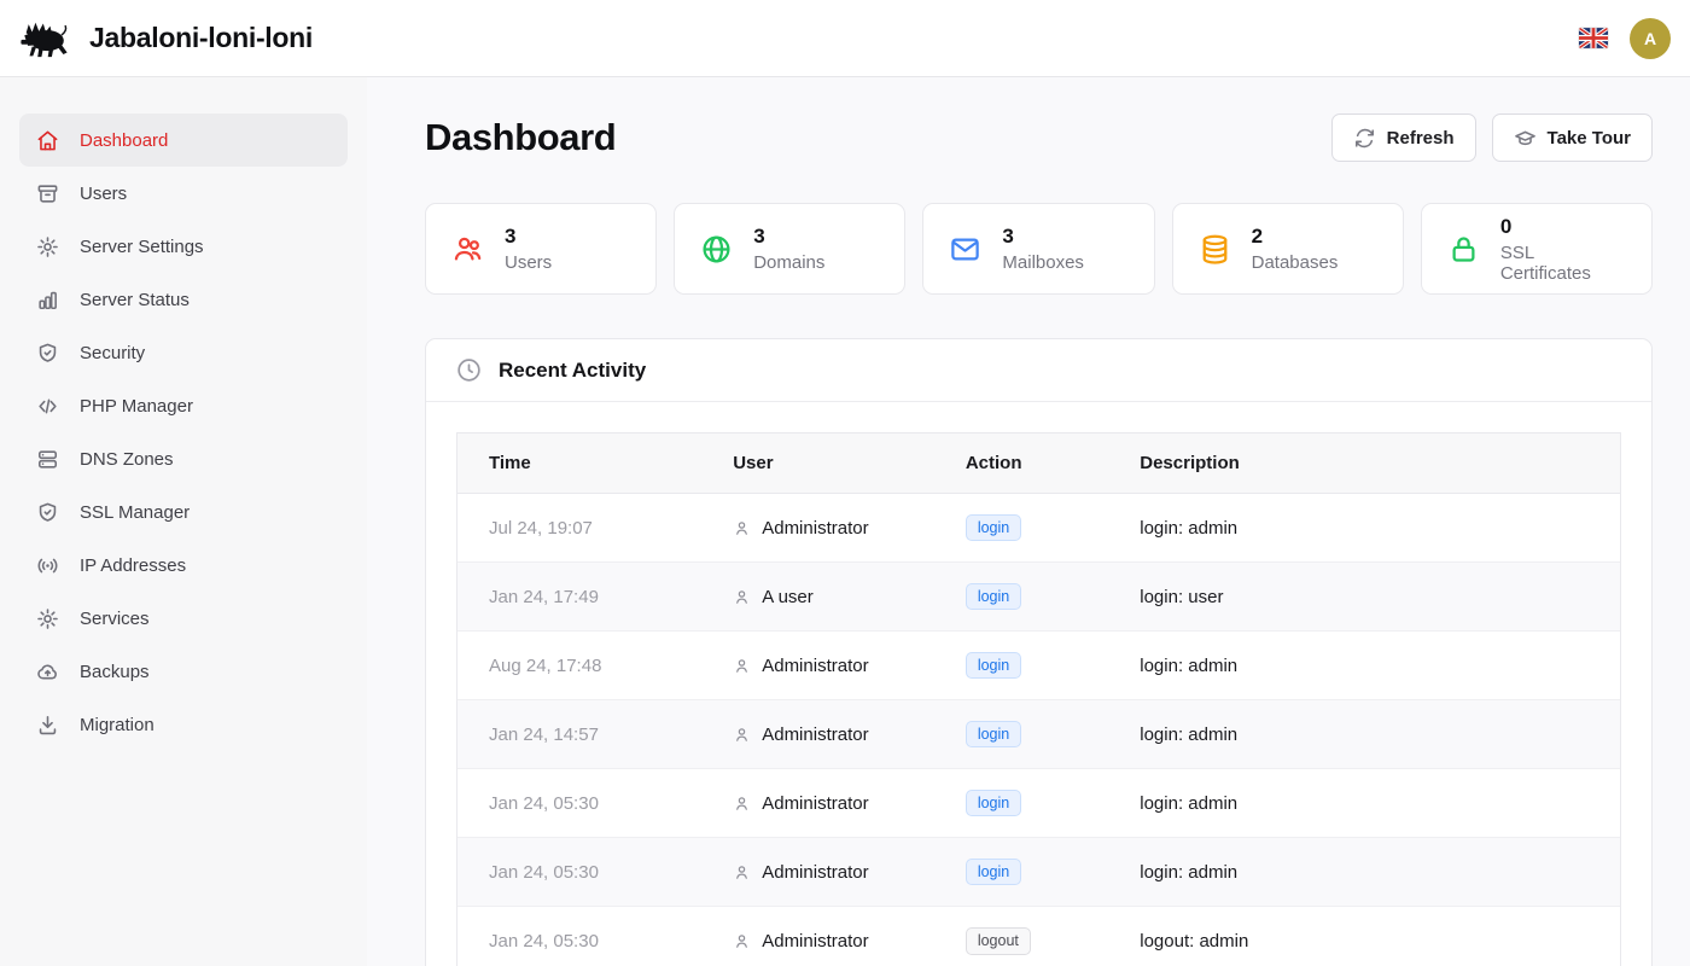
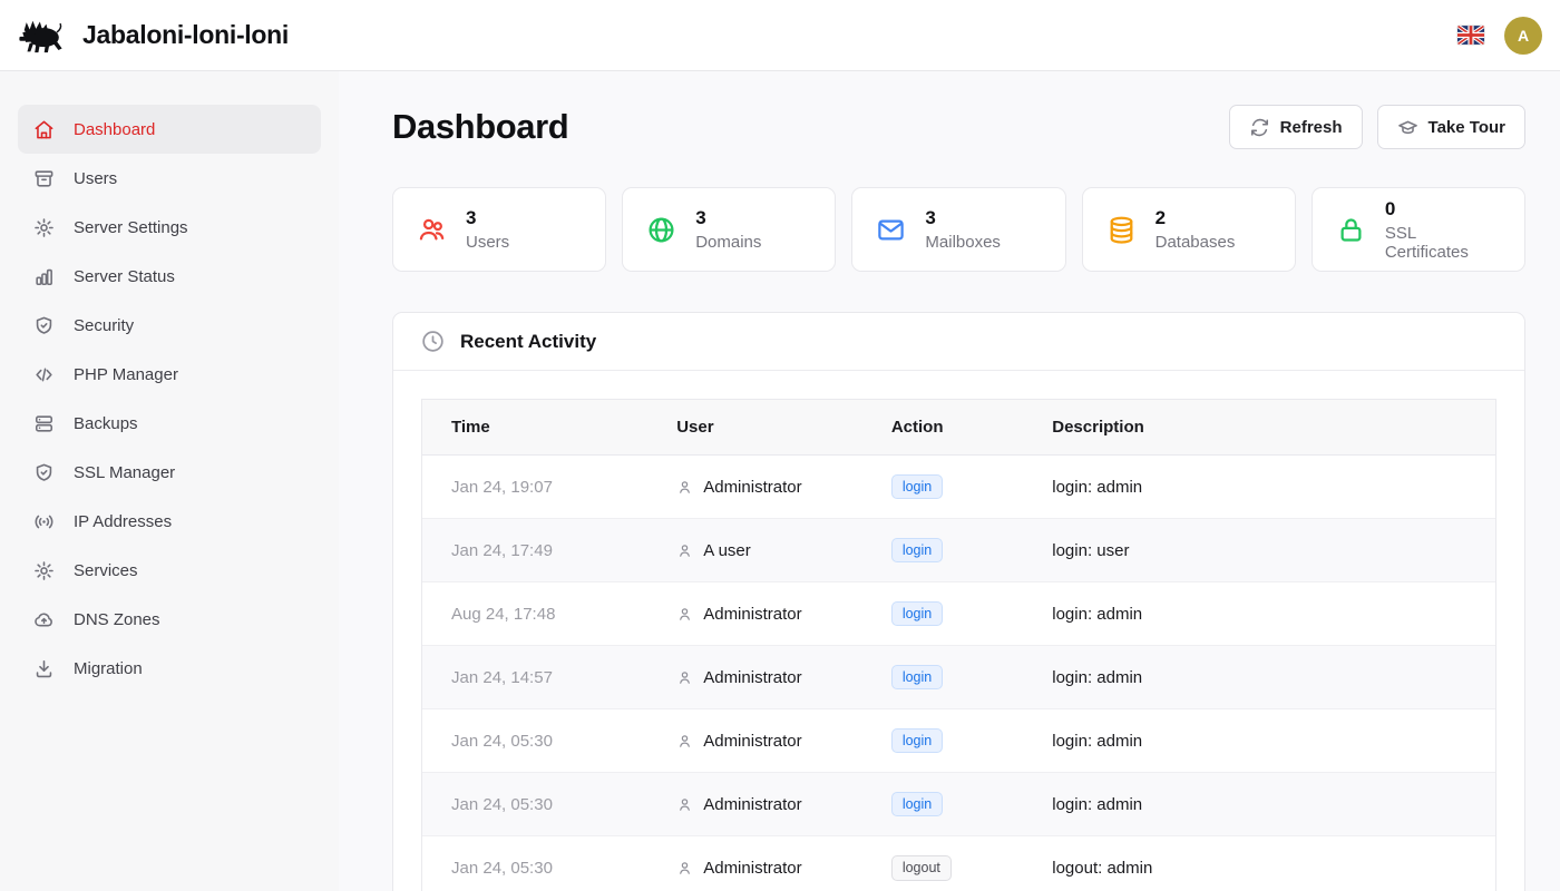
  Jabaloni-loni-loni
  A
  Dashboard
  Users
  Server Settings
  Server Status
  Security
  PHP Manager
- DNS Zones
+ Backups
  SSL Manager
  IP Addresses
  Services
- Backups
+ DNS Zones
  Migration
  Dashboard
  Refresh
  Take Tour
  3
  Users
  3
  Domains
  3
  Mailboxes
  2
  Databases
  0
  SSL Certificates
  Recent Activity
  Time	User	Action	Description
- Jul 24, 19:07	Administrator	login	login: admin
+ Jan 24, 19:07	Administrator	login	login: admin
  Jan 24, 17:49	A user	login	login: user
  Aug 24, 17:48	Administrator	login	login: admin
  Jan 24, 14:57	Administrator	login	login: admin
  Jan 24, 05:30	Administrator	login	login: admin
  Jan 24, 05:30	Administrator	login	login: admin
  Jan 24, 05:30	Administrator	logout	logout: admin
